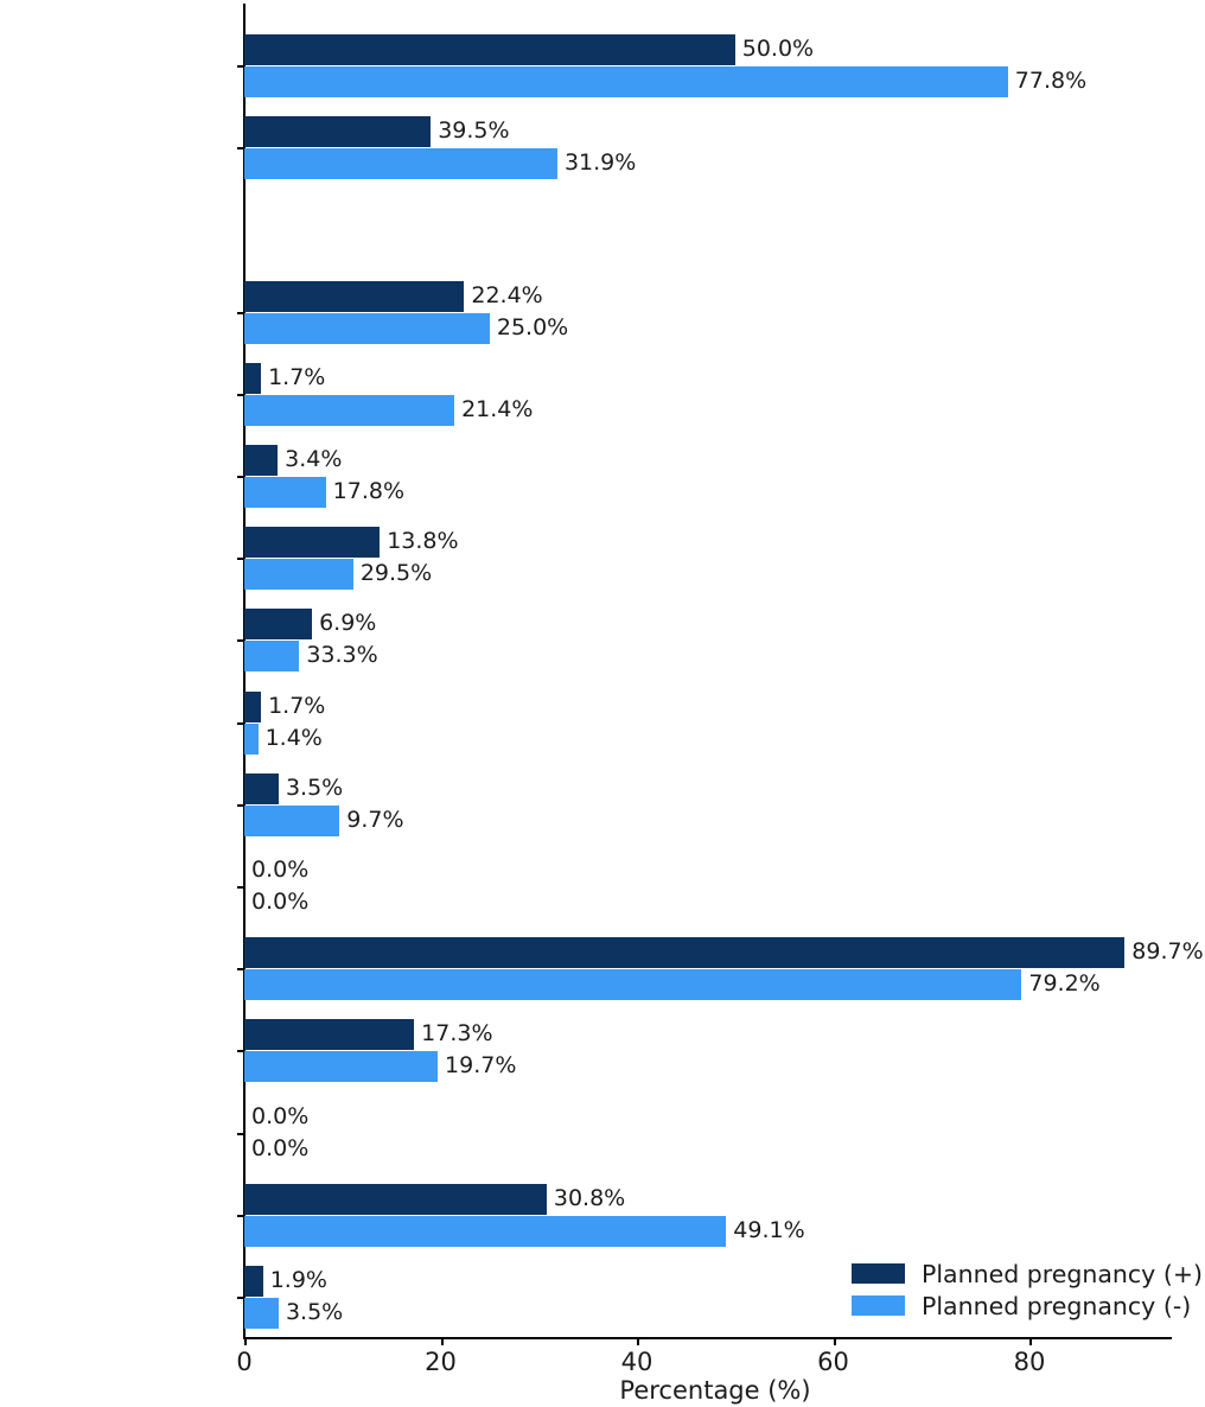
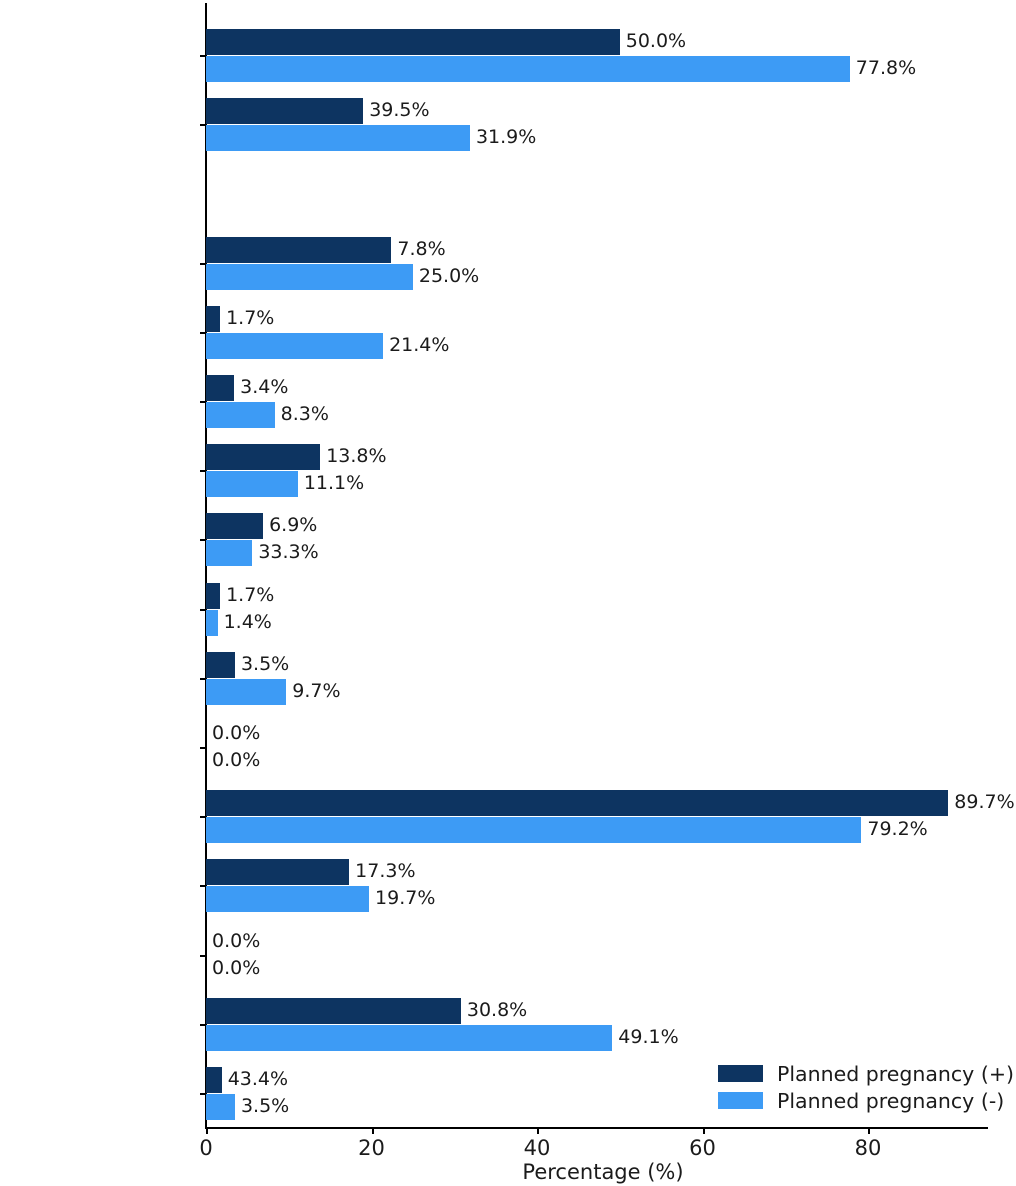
  50.0%
  77.8%
  39.5%
  31.9%
- 22.4%
+ 7.8%
  25.0%
  1.7%
  21.4%
  3.4%
- 17.8%
+ 8.3%
  13.8%
- 29.5%
+ 11.1%
  6.9%
  33.3%
  1.7%
  1.4%
  3.5%
  9.7%
  0.0%
  0.0%
  89.7%
  79.2%
  17.3%
  19.7%
  0.0%
  0.0%
  30.8%
  49.1%
- 1.9%
+ 43.4%
  3.5%
  0
  20
  40
  60
  80
  Percentage (%)
  Planned pregnancy (+)
  Planned pregnancy (-)
